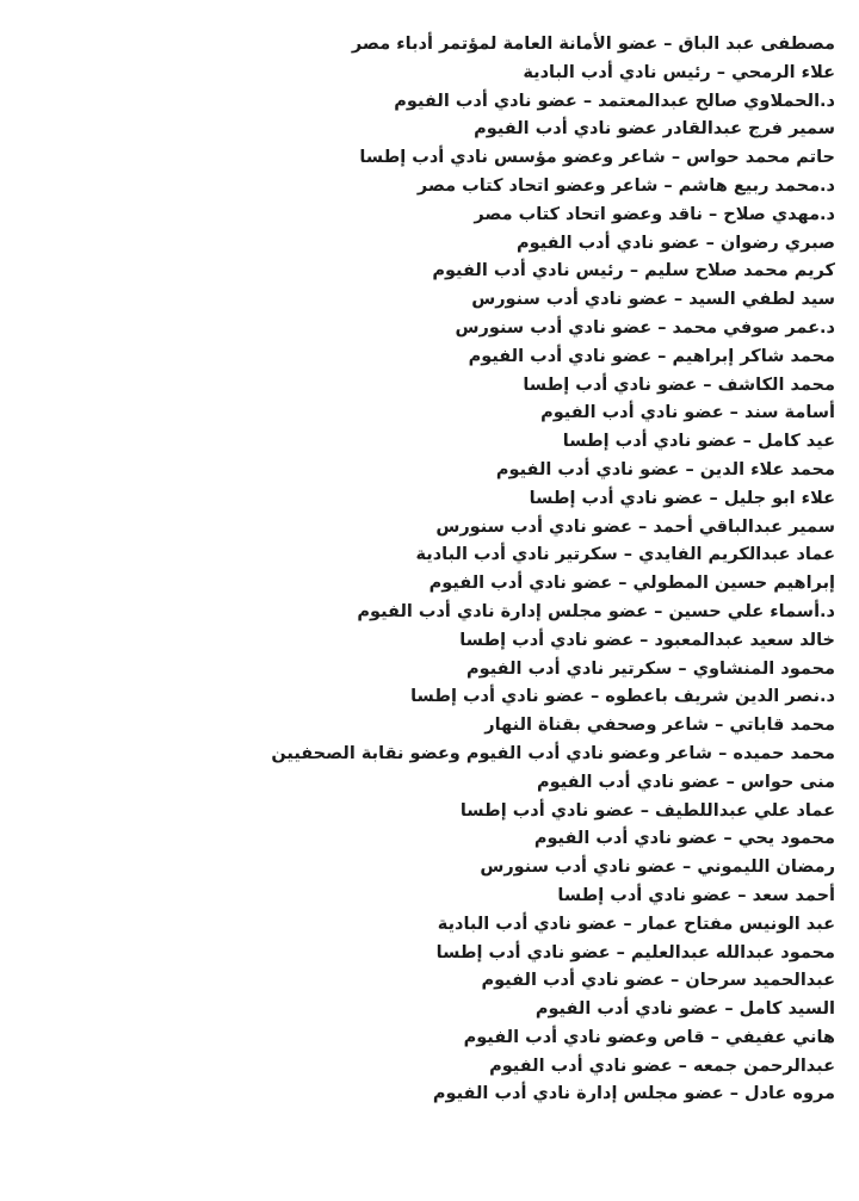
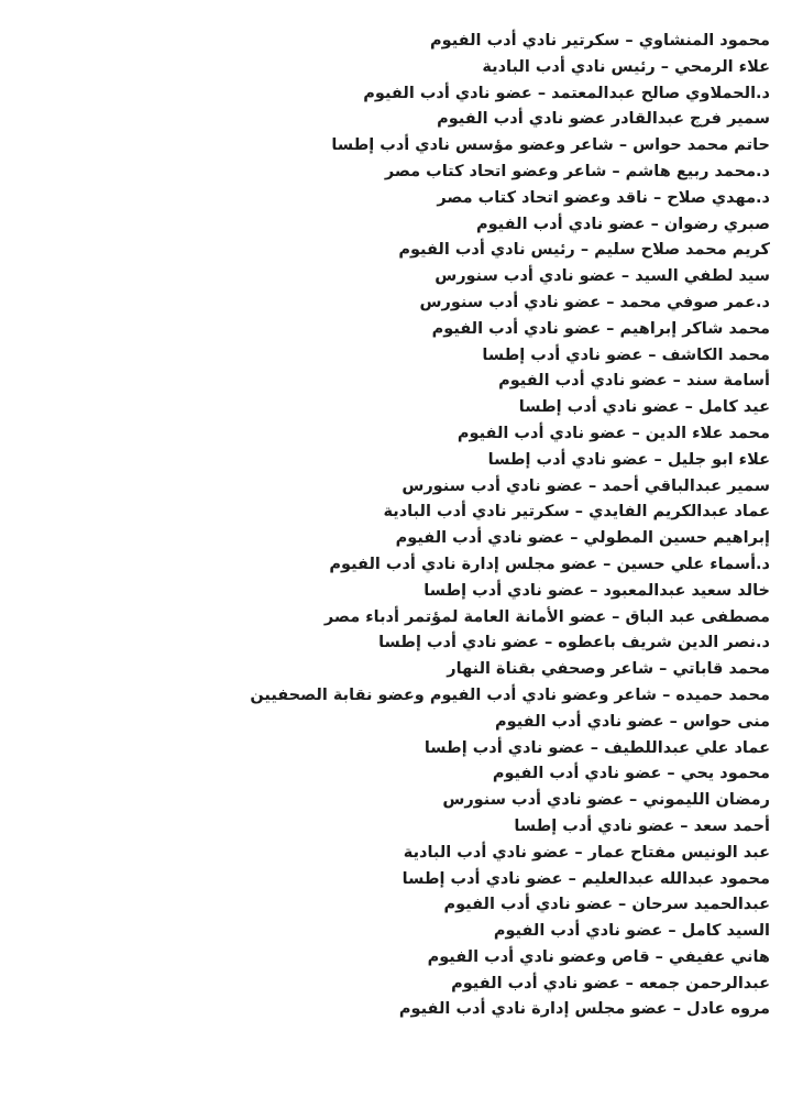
- مصطفى عبد الباق – عضو الأمانة العامة لمؤتمر أدباء مصر
+ محمود المنشاوي – سكرتير نادي أدب الفيوم
  علاء الرمحي – رئيس نادي أدب البادية
  د.الحملاوي صالح عبدالمعتمد – عضو نادي أدب الفيوم
  سمير فرج عبدالقادر عضو نادي أدب الفيوم
  حاتم محمد حواس – شاعر وعضو مؤسس نادي أدب إطسا
  د.محمد ربيع هاشم – شاعر وعضو اتحاد كتاب مصر
  د.مهدي صلاح – ناقد وعضو اتحاد كتاب مصر
  صبري رضوان – عضو نادي أدب الفيوم
  كريم محمد صلاح سليم – رئيس نادي أدب الفيوم
  سيد لطفي السيد – عضو نادي أدب سنورس
  د.عمر صوفي محمد – عضو نادي أدب سنورس
  محمد شاكر إبراهيم – عضو نادي أدب الفيوم
  محمد الكاشف – عضو نادي أدب إطسا
  أسامة سند – عضو نادي أدب الفيوم
  عيد كامل – عضو نادي أدب إطسا
  محمد علاء الدين – عضو نادي أدب الفيوم
  علاء ابو جليل – عضو نادي أدب إطسا
  سمير عبدالباقي أحمد – عضو نادي أدب سنورس
  عماد عبدالكريم الفايدي – سكرتير نادي أدب البادية
  إبراهيم حسين المطولي – عضو نادي أدب الفيوم
  د.أسماء علي حسين – عضو مجلس إدارة نادي أدب الفيوم
  خالد سعيد عبدالمعبود – عضو نادي أدب إطسا
- محمود المنشاوي – سكرتير نادي أدب الفيوم
+ مصطفى عبد الباق – عضو الأمانة العامة لمؤتمر أدباء مصر
  د.نصر الدين شريف باعطوه – عضو نادي أدب إطسا
  محمد قاباتي – شاعر وصحفي بقناة النهار
  محمد حميده – شاعر وعضو نادي أدب الفيوم وعضو نقابة الصحفيين
  منى حواس – عضو نادي أدب الفيوم
  عماد علي عبداللطيف – عضو نادي أدب إطسا
  محمود يحي – عضو نادي أدب الفيوم
  رمضان الليموني – عضو نادي أدب سنورس
  أحمد سعد – عضو نادي أدب إطسا
  عبد الونيس مفتاح عمار – عضو نادي أدب البادية
  محمود عبدالله عبدالعليم – عضو نادي أدب إطسا
  عبدالحميد سرحان – عضو نادي أدب الفيوم
  السيد كامل – عضو نادي أدب الفيوم
  هاني عفيفي – قاص وعضو نادي أدب الفيوم
  عبدالرحمن جمعه – عضو نادي أدب الفيوم
  مروه عادل – عضو مجلس إدارة نادي أدب الفيوم
